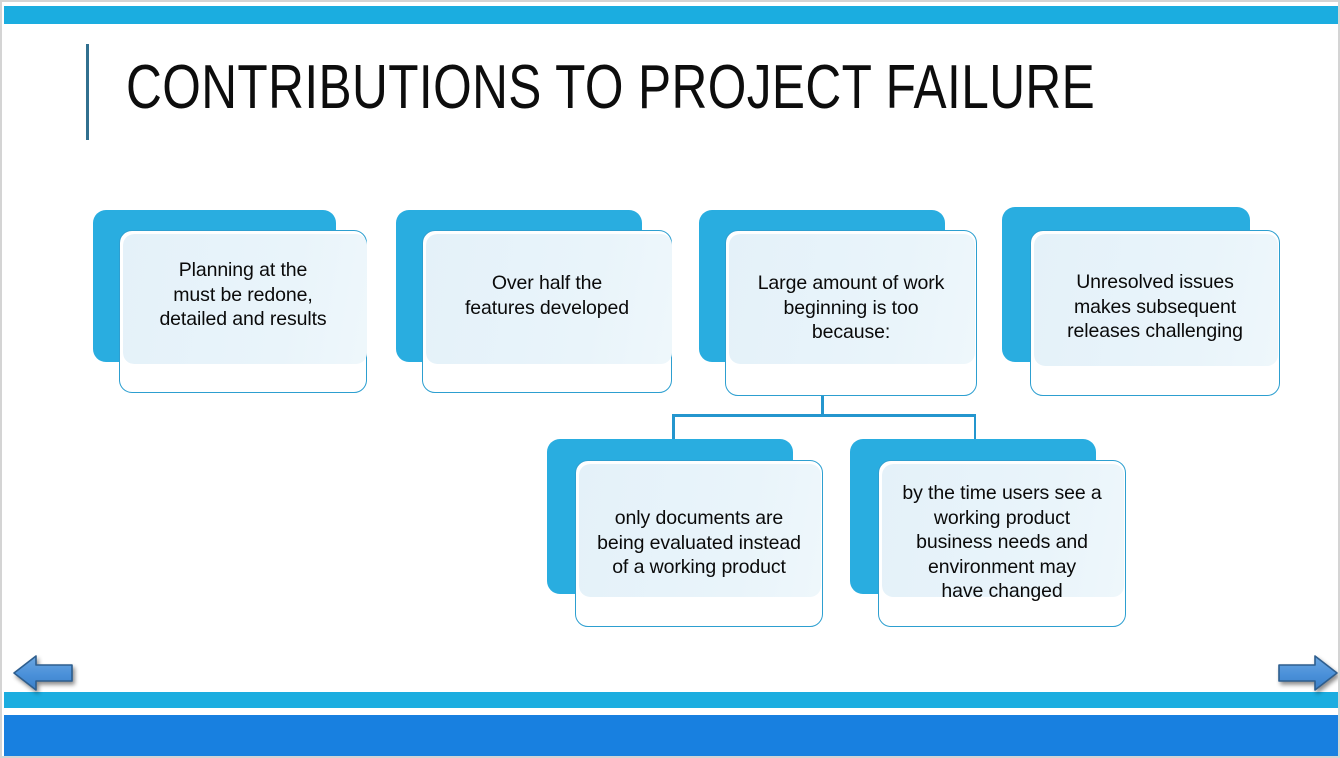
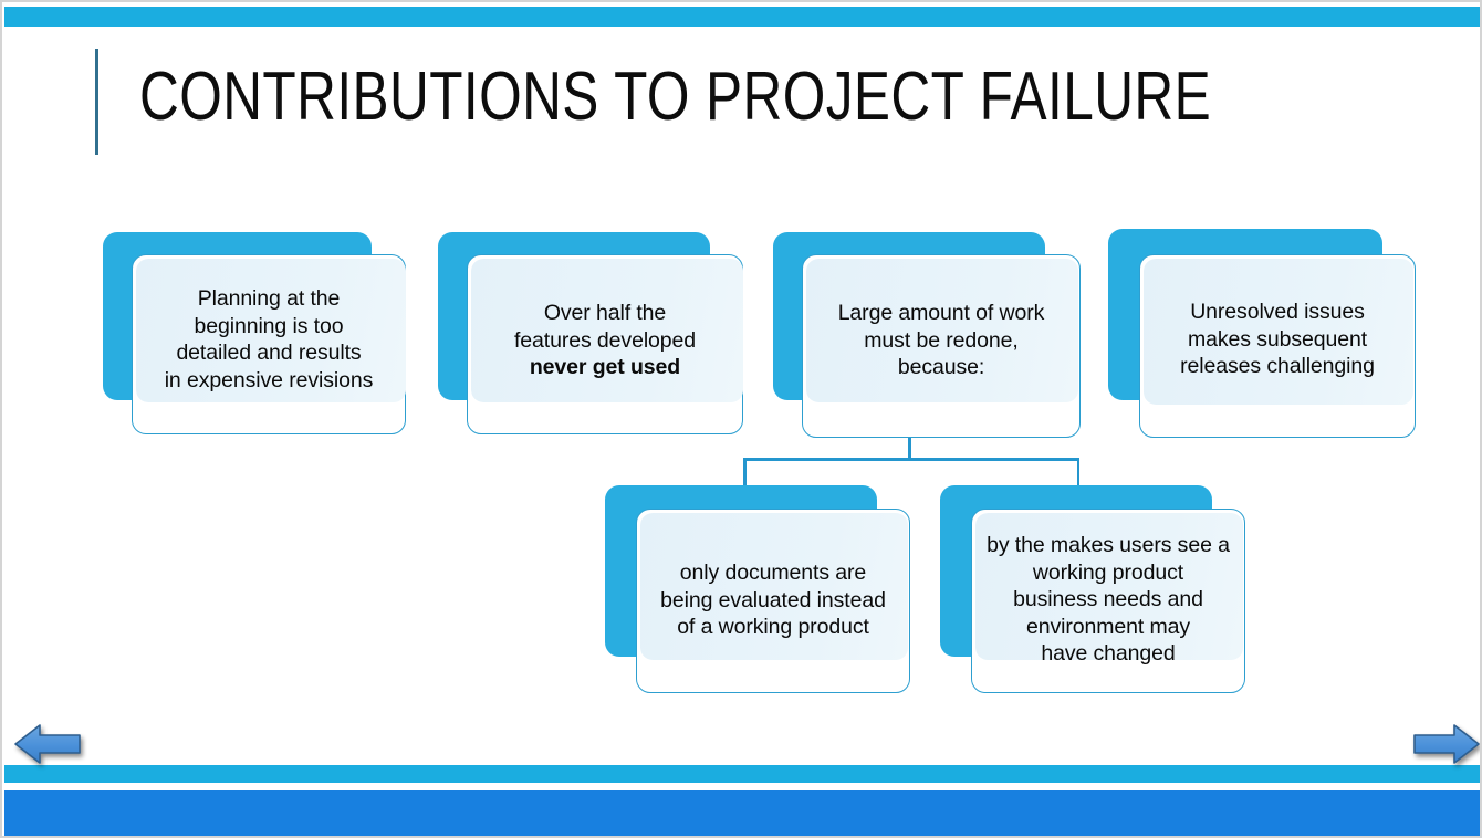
  CONTRIBUTIONS TO PROJECT FAILURE
  Planning at the
- must be redone,
+ beginning is too
  detailed and results
+ in expensive revisions
  Over half the
  features developed
+ never get used
  Large amount of work
- beginning is too
+ must be redone,
  because:
  Unresolved issues
  makes subsequent
  releases challenging
  only documents are
  being evaluated instead
  of a working product
- by the time users see a
+ by the makes users see a
  working product
  business needs and
  environment may
  have changed
